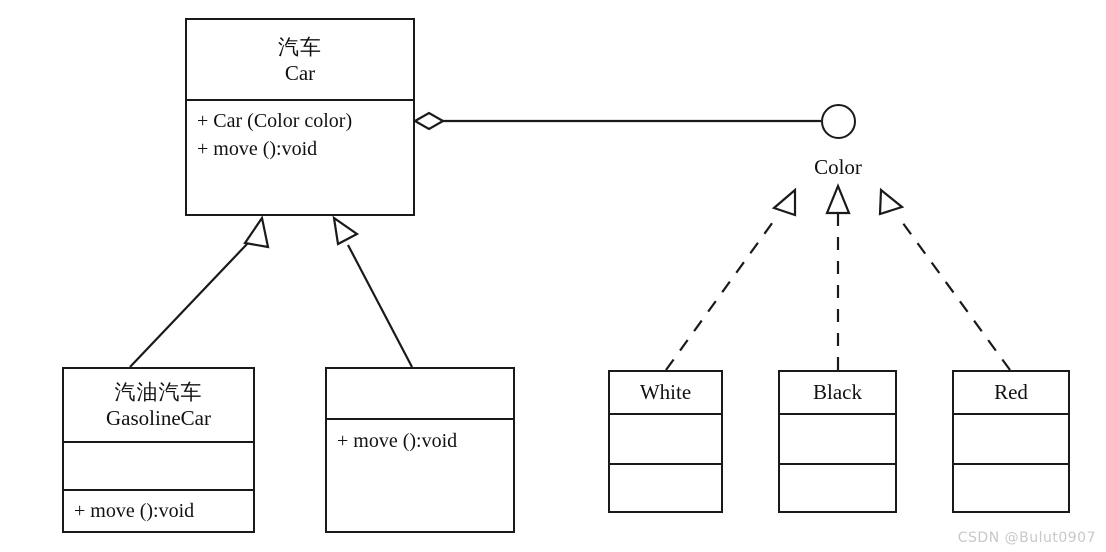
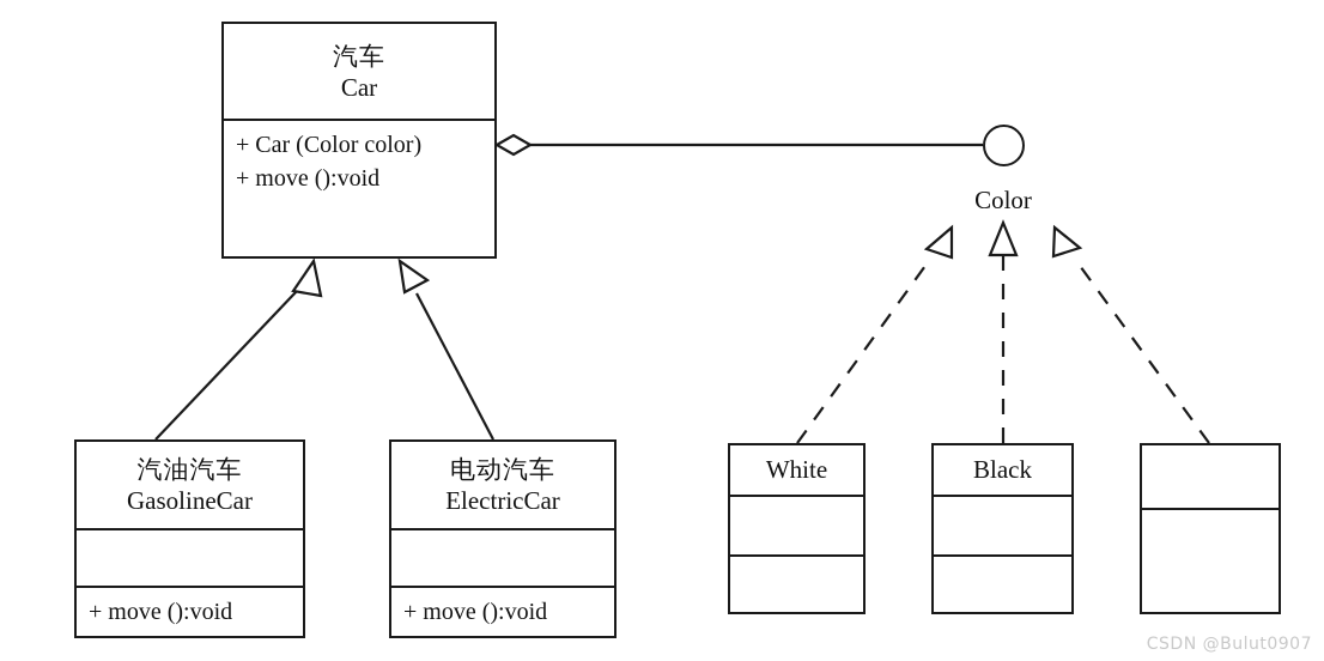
  汽车
  Car
  + Car (Color color)
  + move ():void
  汽油汽车
  GasolineCar
  + move ():void
+ 电动汽车
+ ElectricCar
  + move ():void
  Color
  White
  Black
- Red
  CSDN @Bulut0907
